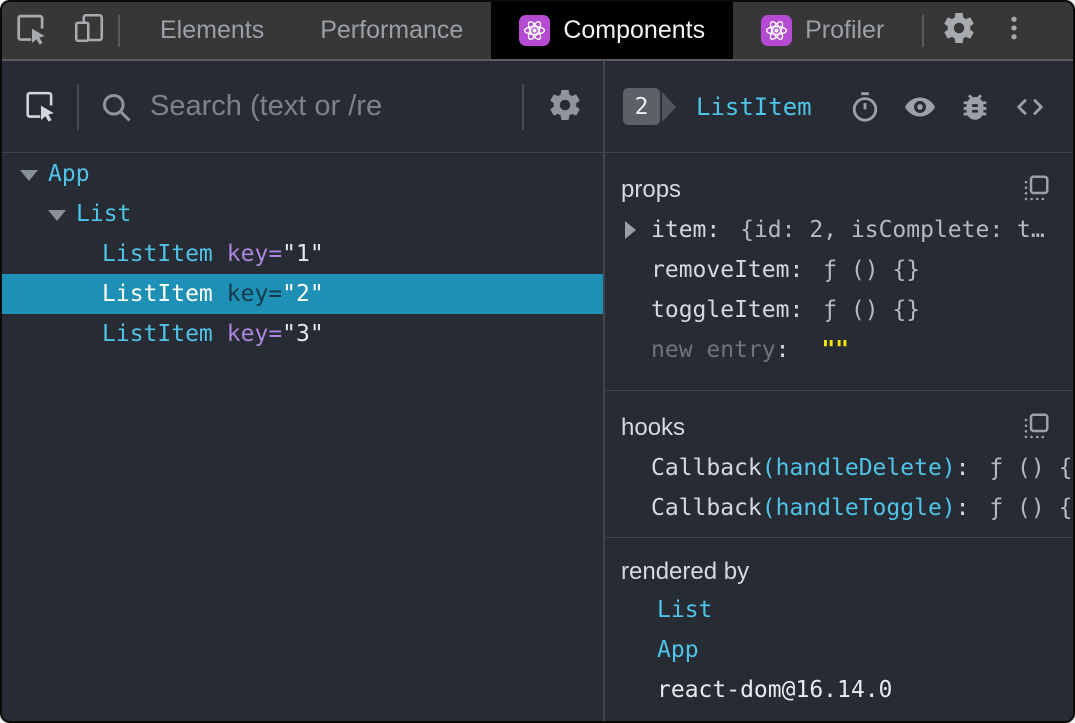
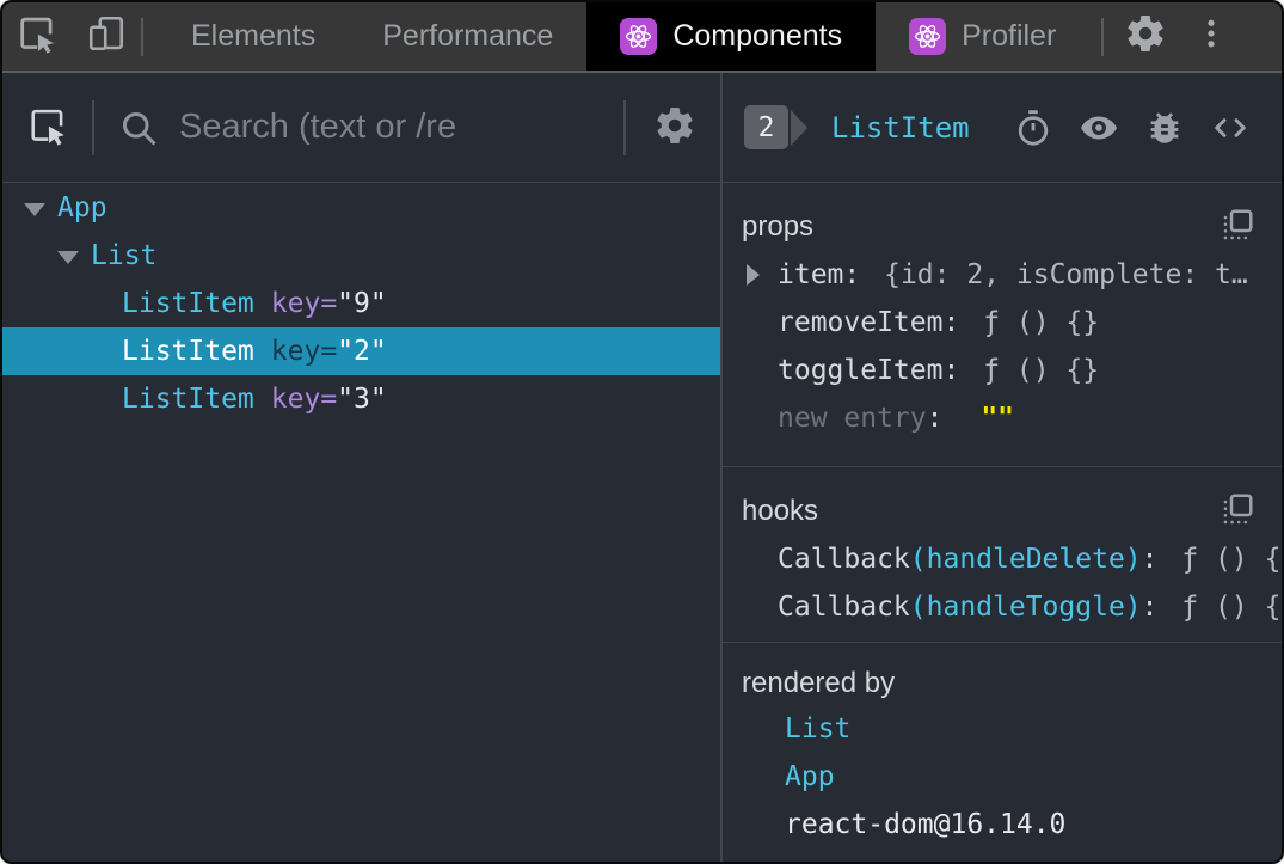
  Elements
  Performance
  Components
  Profiler
  Search (text or /re
  App
  List
  ListItem
  key=
- "1"
+ "9"
  ListItem
  key=
  "2"
  ListItem
  key=
  "3"
  2
  ListItem
  props
  item
  :
  {id: 2, isComplete: t…
  removeItem
  :
  ƒ () {}
  toggleItem
  :
  ƒ () {}
  new entry
  :
  ""
  hooks
  Callback
  (handleDelete)
  :
  ƒ () {
  Callback
  (handleToggle)
  :
  ƒ () {
  rendered by
  List
  App
  react-dom@16.14.0
